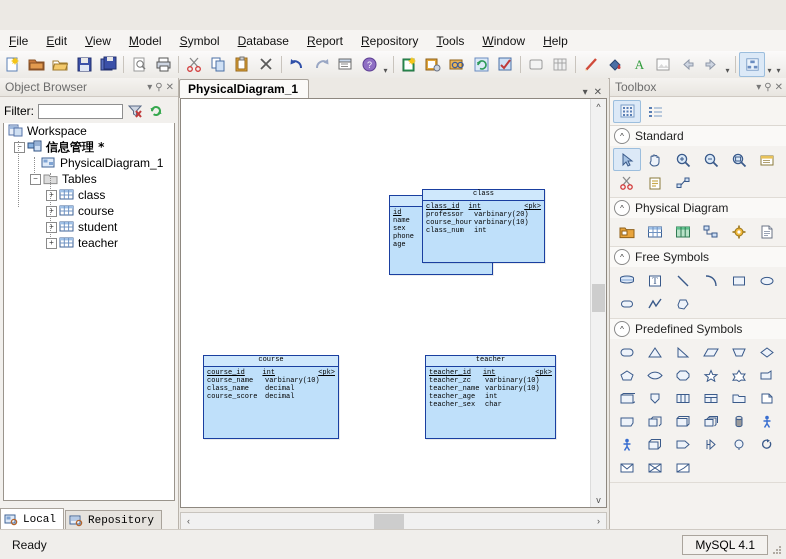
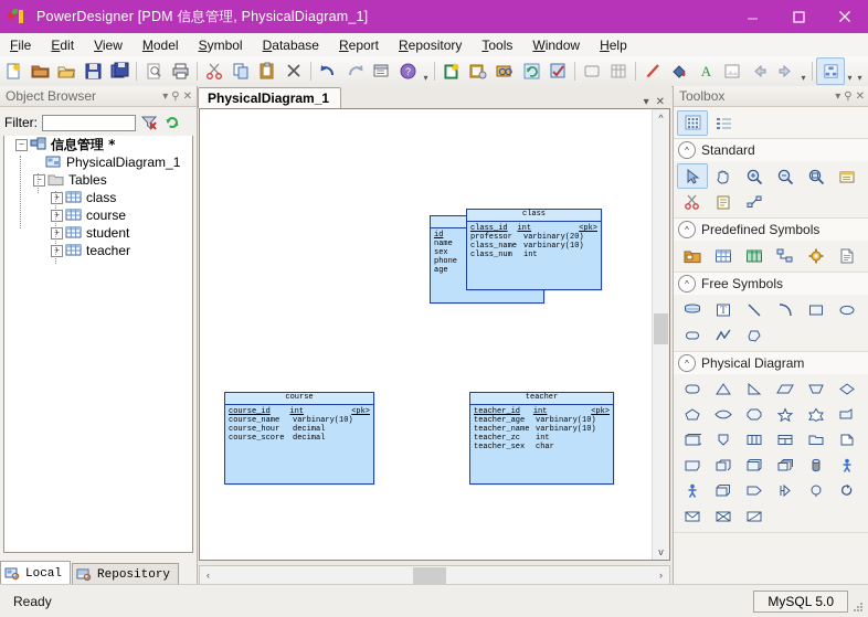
+ PowerDesigner [PDM 信息管理, PhysicalDiagram_1]
  File
  Edit
  View
  Model
  Symbol
  Database
  Report
  Repository
  Tools
  Window
  Help
  ?
  ▾
  A
  ▾
  ▾
  ▾
  Object Browser
  ▾
  ⚲
  ✕
  Filter:
- Workspace
  −
  信息管理 *
  PhysicalDiagram_1
  −
  Tables
  +
  class
  +
  course
  +
  student
  +
  teacher
  Local
  Repository
  PhysicalDiagram_1
  ▾
  ✕
  id
  name
  sex
  phone
  age
  class
  class_id
  int
  <pk>
  professor
  varbinary(20)
- course_hour
+ class_name
  varbinary(10)
  class_num
  int
  course
  course_id
  int
  <pk>
  course_name
  varbinary(10)
- class_name
+ course_hour
  decimal
  course_score
  decimal
  teacher
  teacher_id
  int
  <pk>
- teacher_zc
+ teacher_age
  varbinary(10)
  teacher_name
  varbinary(10)
- teacher_age
+ teacher_zc
  int
  teacher_sex
  char
  ^
  v
  ‹
  ›
  Toolbox
  ▾
  ⚲
  ✕
  ^
  Standard
  ^
- Physical Diagram
+ Predefined Symbols
  ^
  Free Symbols
  T
  ^
- Predefined Symbols
+ Physical Diagram
  Ready
- MySQL 4.1
+ MySQL 5.0
